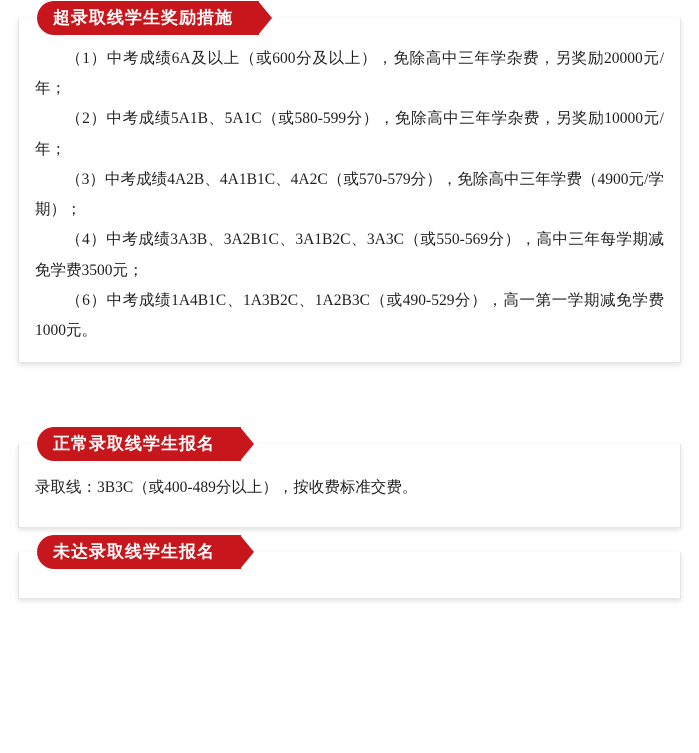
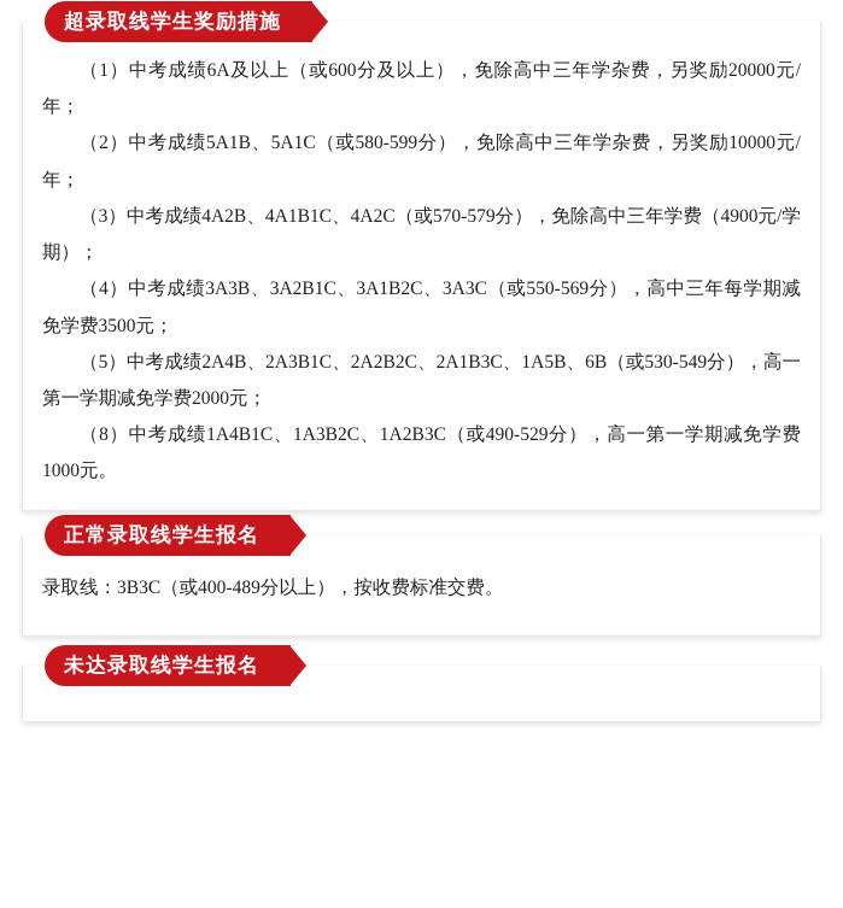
  超录取线学生奖励措施
  （1）中考成绩6A及以上（或600分及以上），免除高中三年学杂费，另奖励20000元/年；
  （2）中考成绩5A1B、5A1C（或580-599分），免除高中三年学杂费，另奖励10000元/年；
  （3）中考成绩4A2B、4A1B1C、4A2C（或570-579分），免除高中三年学费（4900元/学期）；
  （4）中考成绩3A3B、3A2B1C、3A1B2C、3A3C（或550-569分），高中三年每学期减免学费3500元；
+ （5）中考成绩2A4B、2A3B1C、2A2B2C、2A1B3C、1A5B、6B（或530-549分），高一第一学期减免学费2000元；
- （6）中考成绩1A4B1C、1A3B2C、1A2B3C（或490-529分），高一第一学期减免学费1000元。
+ （8）中考成绩1A4B1C、1A3B2C、1A2B3C（或490-529分），高一第一学期减免学费1000元。
  正常录取线学生报名
  录取线：3B3C（或400-489分以上），按收费标准交费。
  未达录取线学生报名
